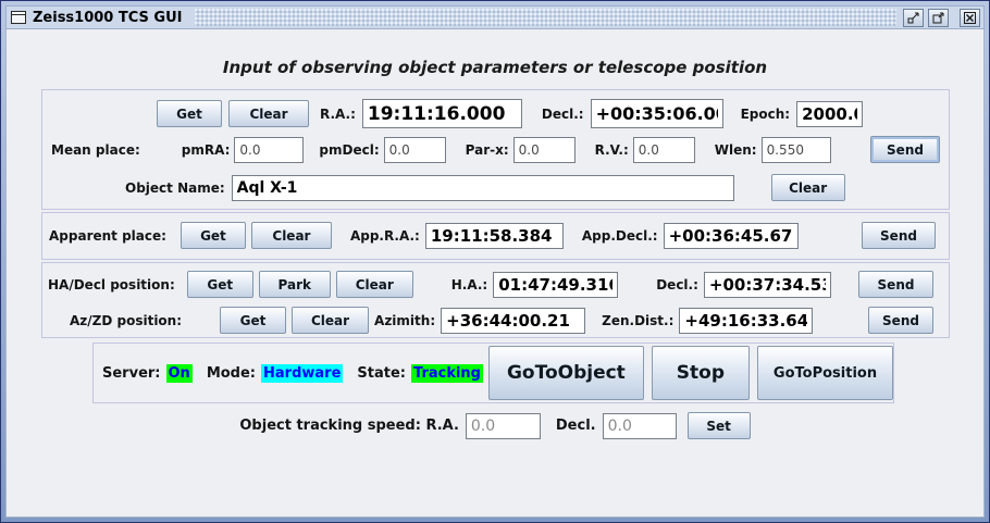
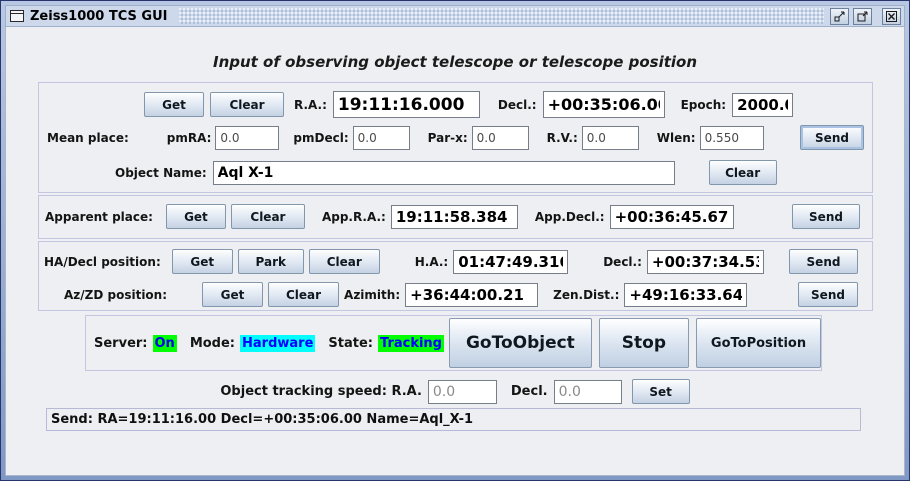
  Zeiss1000 TCS GUI
- Input of observing object parameters or telescope position
+ Input of observing object telescope or telescope position
  Get
  Clear
  R.A.:
  19:11:16.000
  Decl.:
  +00:35:06.0
  Epoch:
  2000.
  Mean place:
  pmRA:
  0.0
  pmDecl:
  0.0
  Par-x:
  0.0
  R.V.:
  0.0
  Wlen:
  0.550
  Send
  Object Name:
  Aql X-1
  Clear
  Apparent place:
  Get
  Clear
  App.R.A.:
  19:11:58.384
  App.Decl.:
  +00:36:45.67
  Send
  HA/Decl position:
  Get
  Park
  Clear
  H.A.:
  01:47:49.31
  Decl.:
  +00:37:34.5
  Send
  Az/ZD position:
  Get
  Clear
  Azimith:
  +36:44:00.21
  Zen.Dist.:
  +49:16:33.64
  Send
  Server:
  On
  Mode:
  Hardware
  State:
  Tracking
  GoToObject
  Stop
  GoToPosition
  Object tracking speed: R.A.
  0.0
  Decl.
  0.0
  Set
+ Send: RA=19:11:16.00 Decl=+00:35:06.00 Name=Aql_X-1
